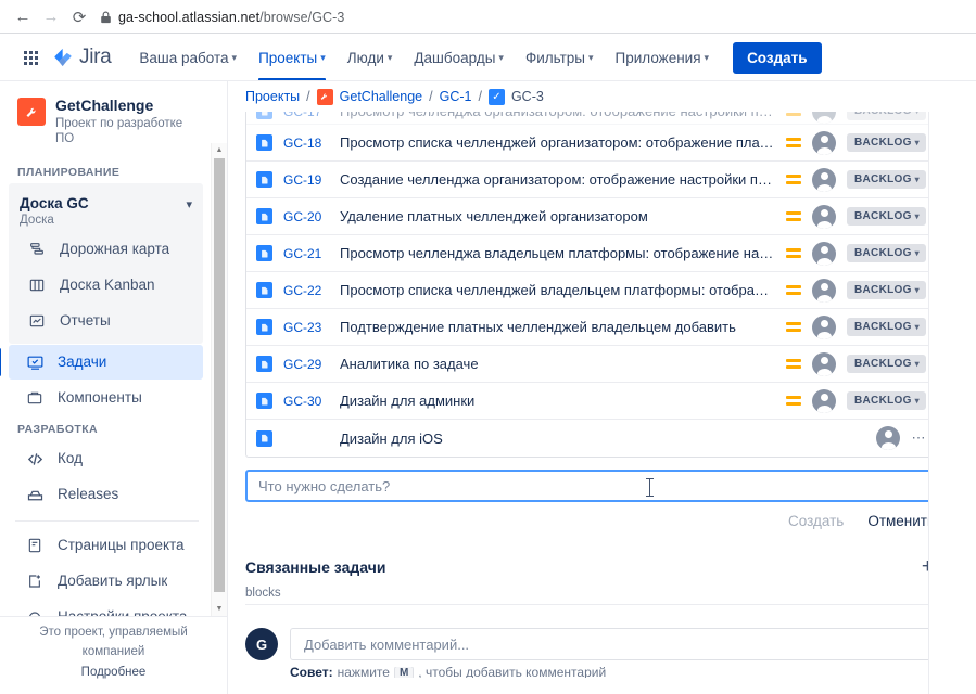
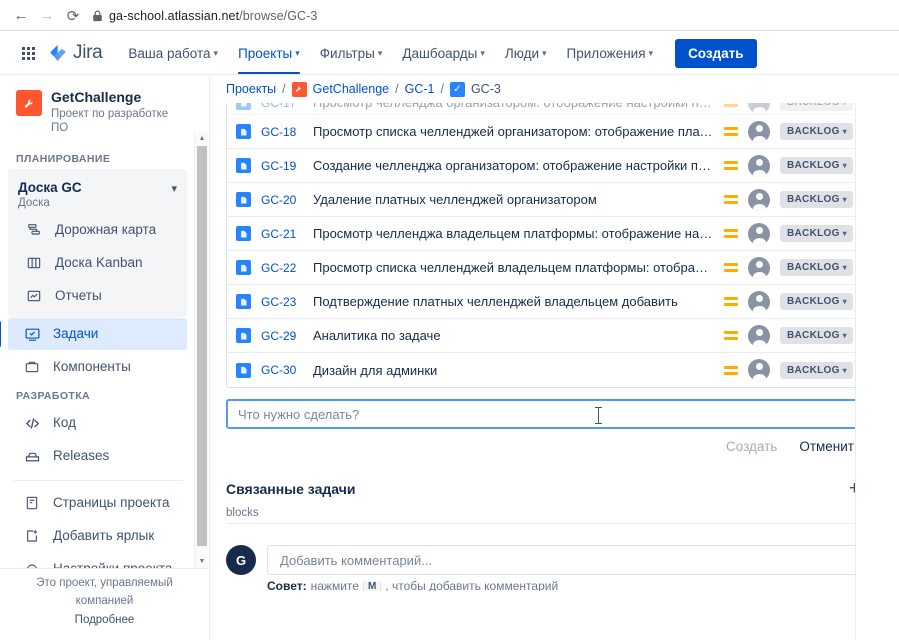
  ←
  →
  ⟳
  ga-school.atlassian.net/browse/GC-3
  Jira
  Ваша работа
  ▾
  Проекты
  ▾
- Люди
+ Фильтры
  ▾
  Дашбоарды
  ▾
- Фильтры
+ Люди
  ▾
  Приложения
  ▾
  Создать
  GetChallenge
  Проект по разработке ПО
  ПЛАНИРОВАНИЕ
  Доска GC
  Доска
  ▾
  Дорожная карта
  Доска Kanban
  Отчеты
  Задачи
  Компоненты
  РАЗРАБОТКА
  Код
  Releases
  Страницы проекта
  Добавить ярлык
  Это проект, управляемый компанией
  Подробнее
  Проекты
  /
  GetChallenge
  /
  GC-1
  /
  ✓
  GC-3
  GC-18
  Просмотр списка челленджей организатором: отображение платно
  BACKLOG
  ▾
  GC-19
  Создание челленджа организатором: отображение настройки платн
  BACKLOG
  ▾
  GC-20
  Удаление платных челленджей организатором
  BACKLOG
  ▾
  GC-21
  Просмотр челленджа владельцем платформы: отображение настро
  BACKLOG
  ▾
  GC-22
  Просмотр списка челленджей владельцем платформы: отображени
  BACKLOG
  ▾
  GC-23
  Подтверждение платных челленджей владельцем добавить
  BACKLOG
  ▾
  GC-29
  Аналитика по задаче
  BACKLOG
  ▾
  GC-30
  Дизайн для админки
  BACKLOG
  ▾
- Дизайн для iOS
- ⋯
  Что нужно сделать?
  Создать
  Отменит
  Связанные задачи
  blocks
  G
  Добавить комментарий...
  Совет:
  нажмите
  M
  , чтобы добавить комментарий
